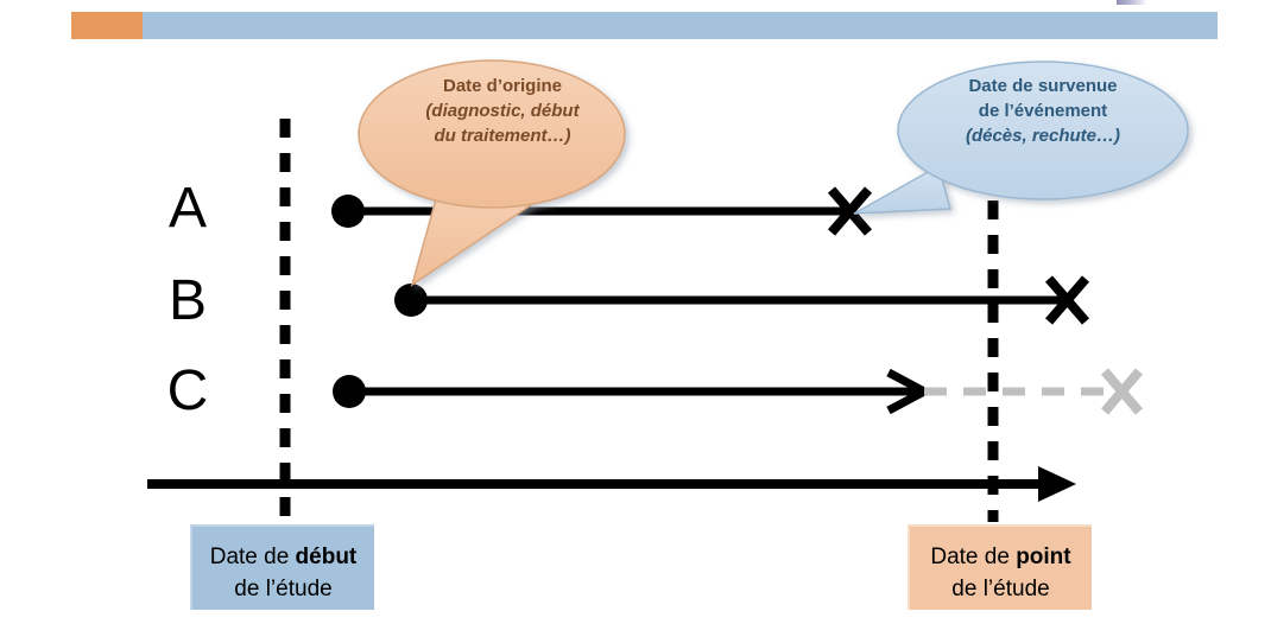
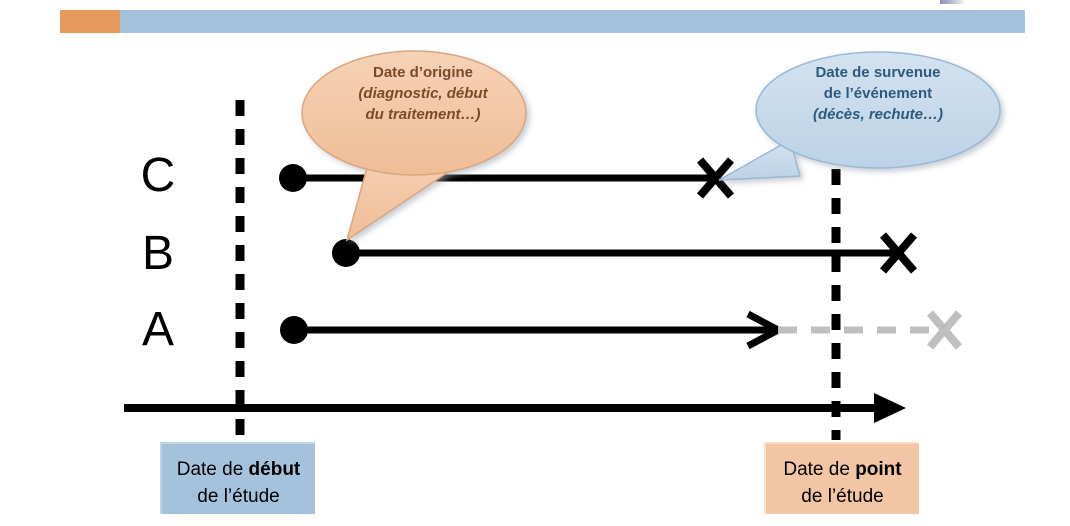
- A
+ C
  B
- C
+ A
  Date d’origine
  (diagnostic, début
  du traitement…)
  Date de survenue
  de l’événement
  (décès, rechute…)
  Date de début
  de l’étude
  Date de point
  de l’étude
